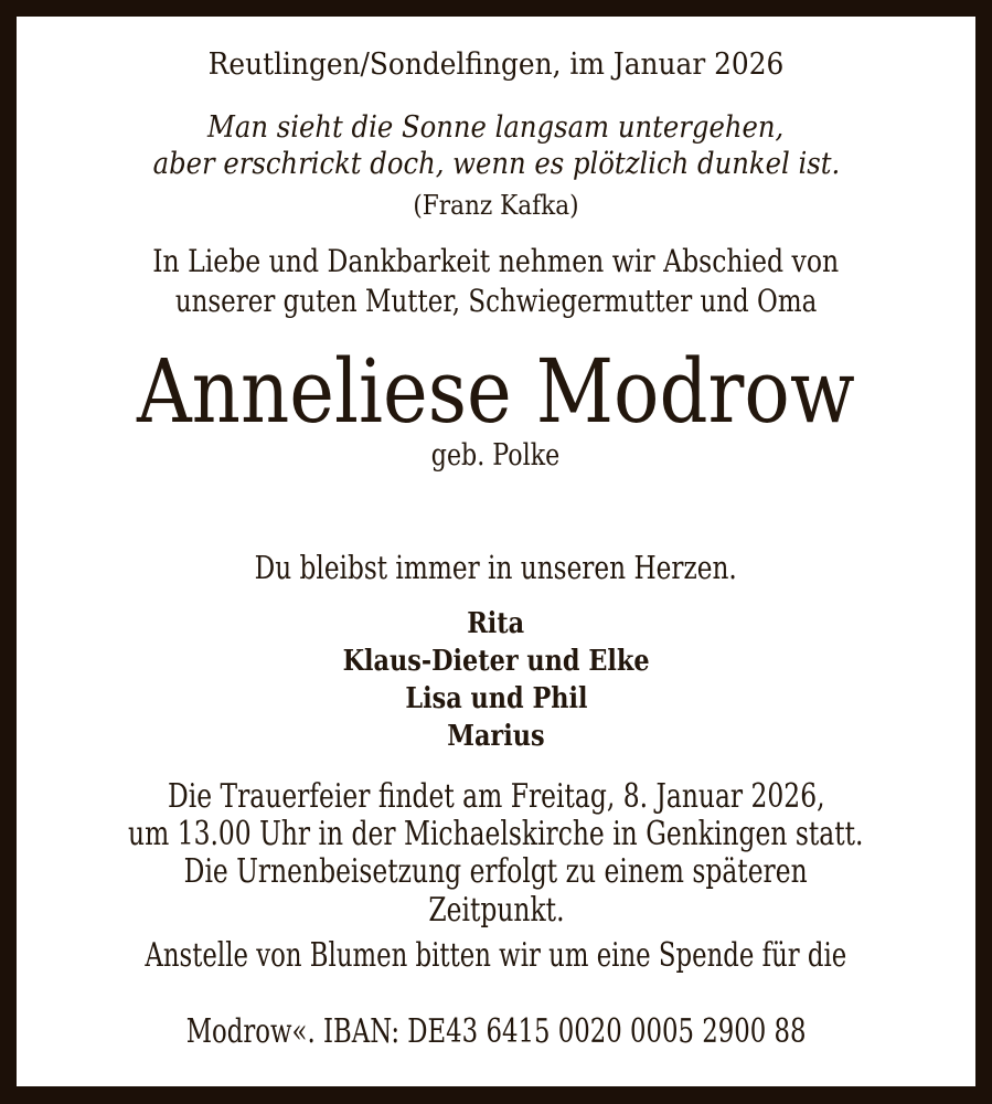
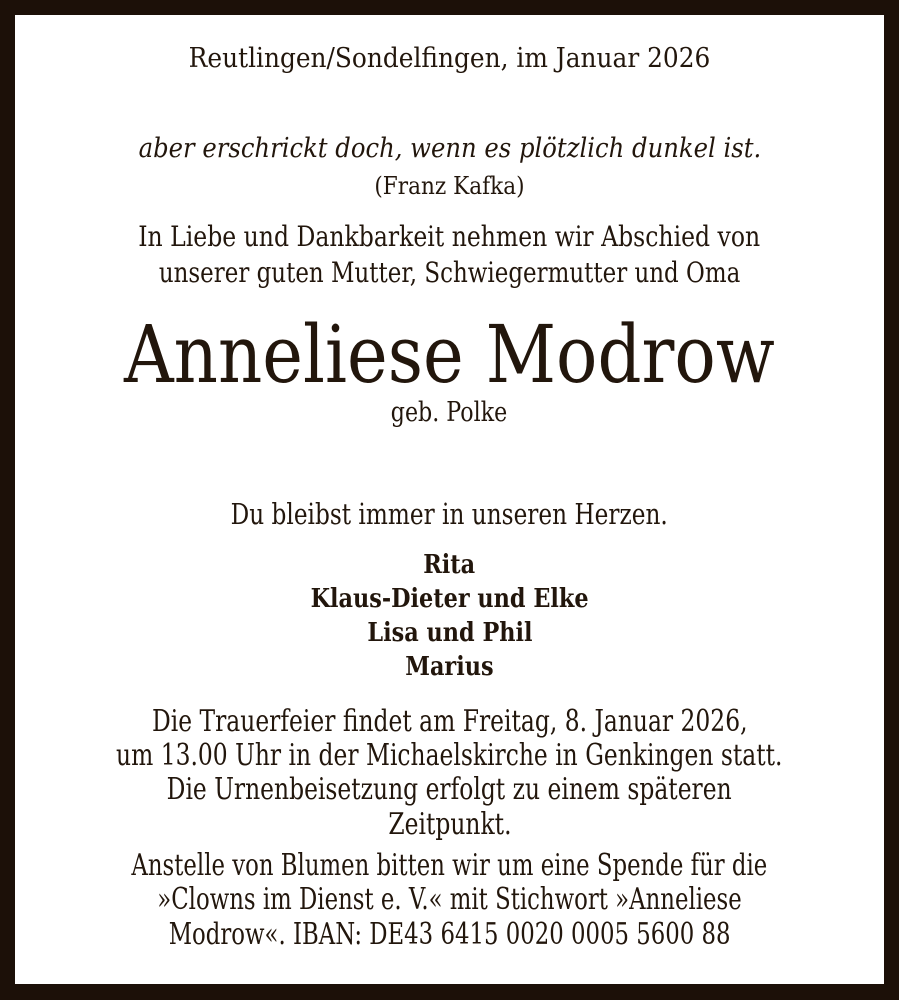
  Reutlingen/Sondelfingen, im Januar 2026
- Man sieht die Sonne langsam untergehen,
  aber erschrickt doch, wenn es plötzlich dunkel ist.
  (Franz Kafka)
  In Liebe und Dankbarkeit nehmen wir Abschied von
  unserer guten Mutter, Schwiegermutter und Oma
  Anneliese Modrow
  geb. Polke
  Du bleibst immer in unseren Herzen.
  Rita
  Klaus-Dieter und Elke
  Lisa und Phil
  Marius
  Die Trauerfeier findet am Freitag, 8. Januar 2026,
  um 13.00 Uhr in der Michaelskirche in Genkingen statt.
  Die Urnenbeisetzung erfolgt zu einem späteren
  Zeitpunkt.
  Anstelle von Blumen bitten wir um eine Spende für die
+ »Clowns im Dienst e. V.« mit Stichwort »Anneliese
- Modrow«. IBAN: DE43 6415 0020 0005 2900 88
+ Modrow«. IBAN: DE43 6415 0020 0005 5600 88
